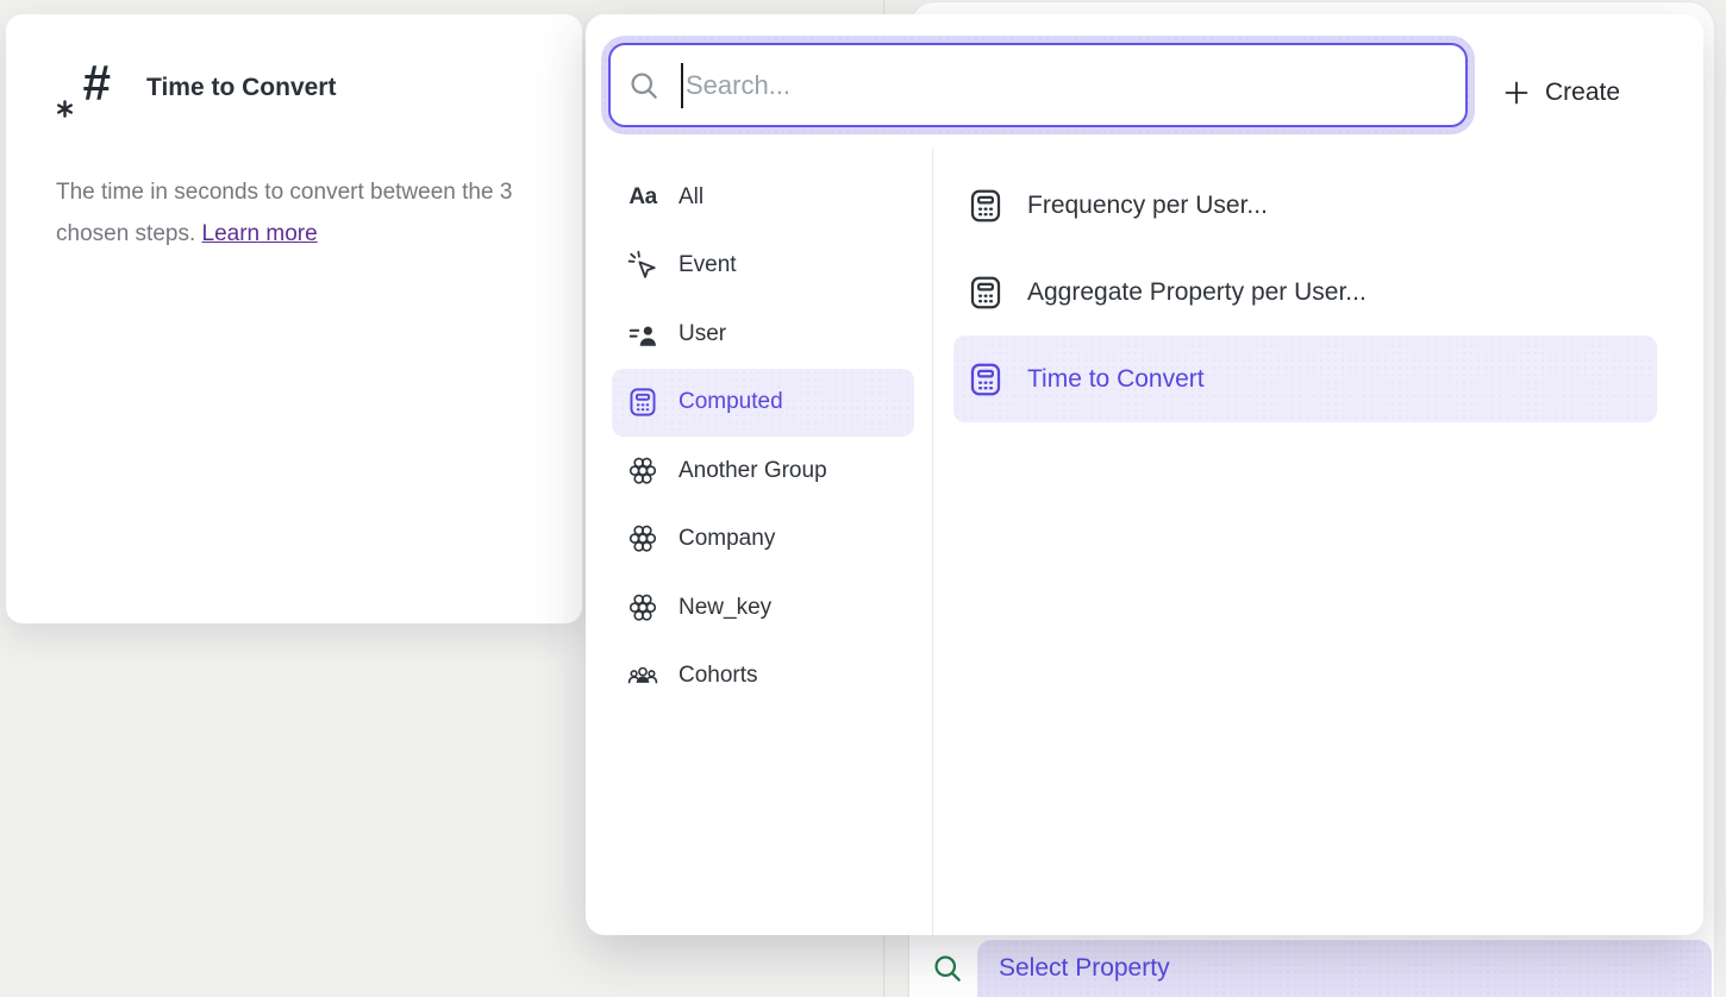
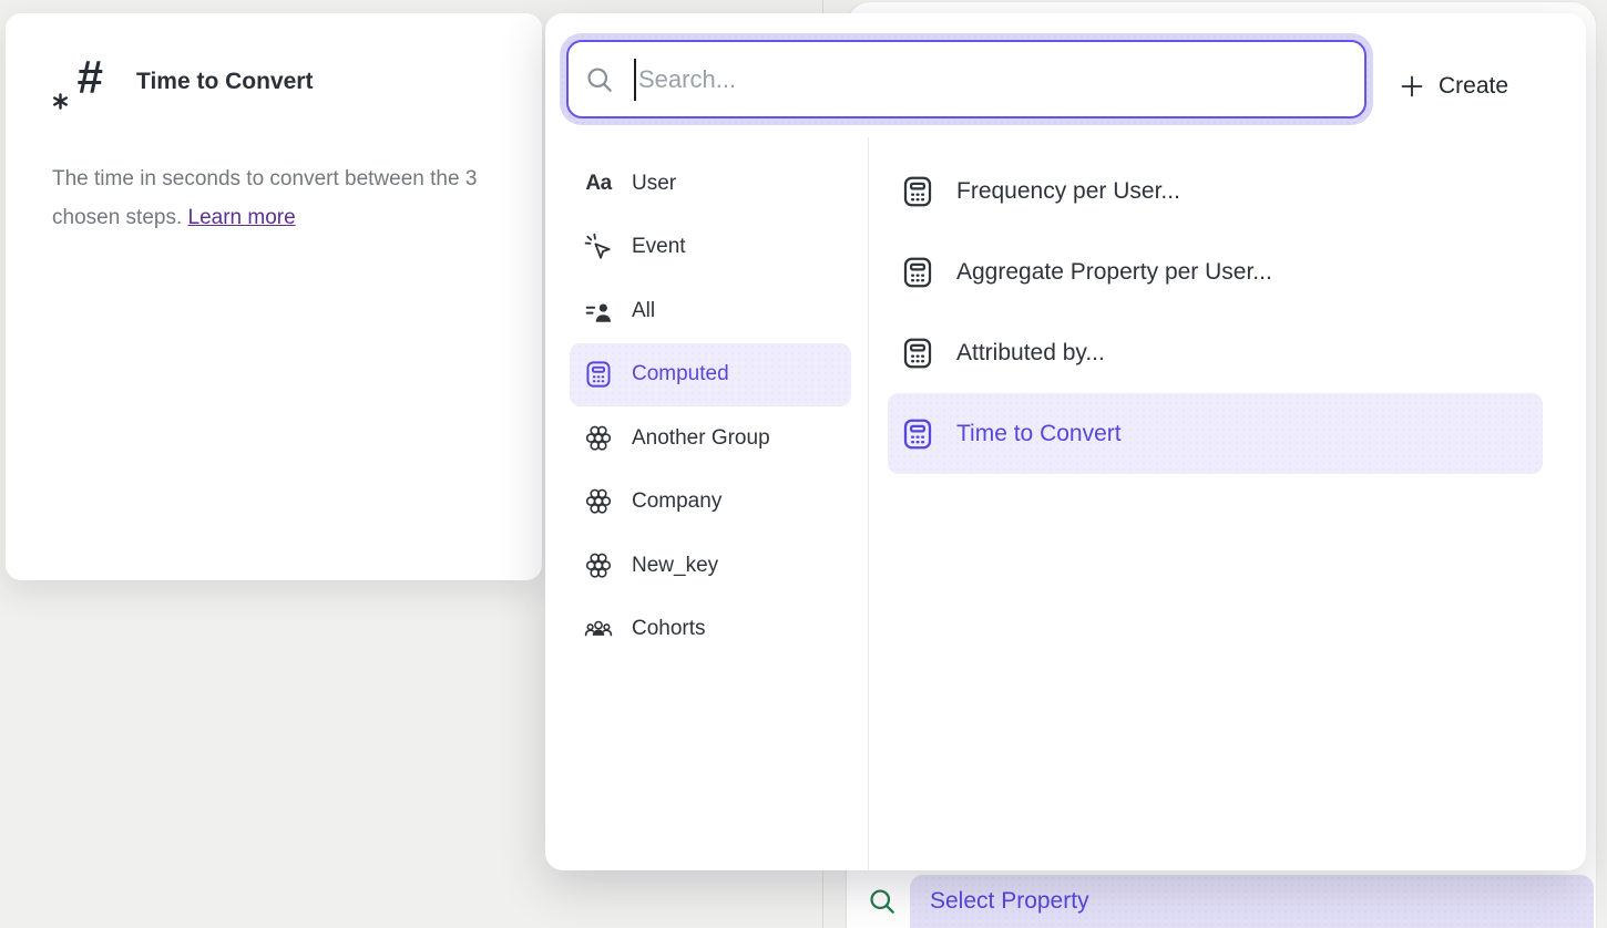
  Select Property
  #
  Time to Convert
  The time in seconds to convert between the 3 chosen steps. Learn more
  Search...
  Create
  Aa
- All
+ User
  Event
- User
+ All
  Computed
  Another Group
  Company
  New_key
  Cohorts
  Frequency per User...
  Aggregate Property per User...
+ Attributed by...
  Time to Convert
